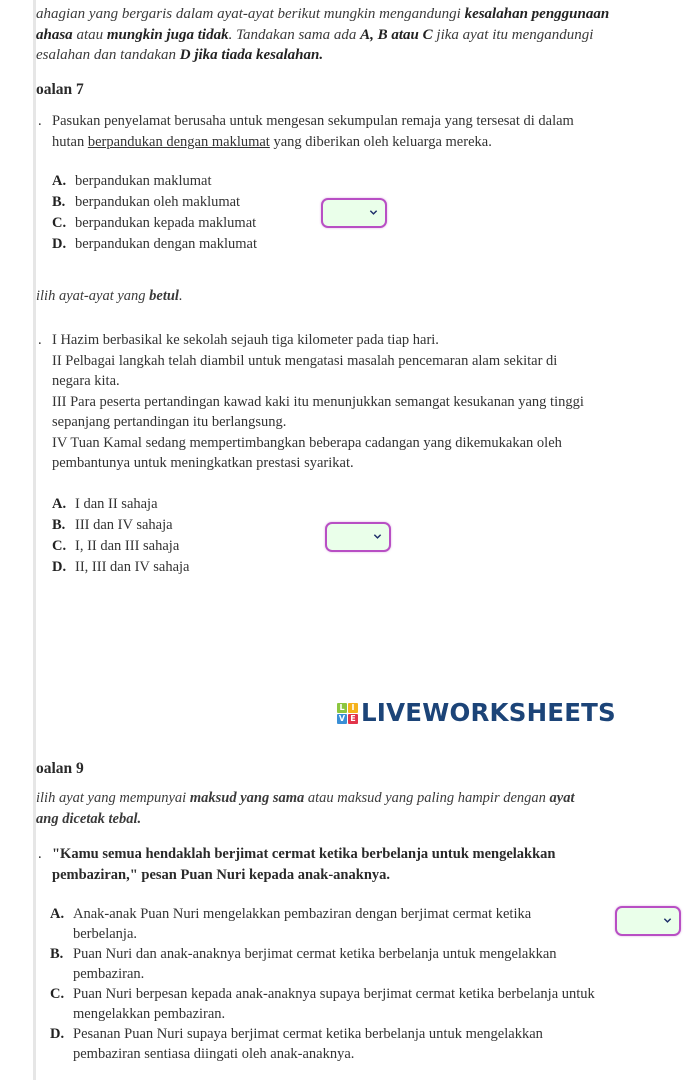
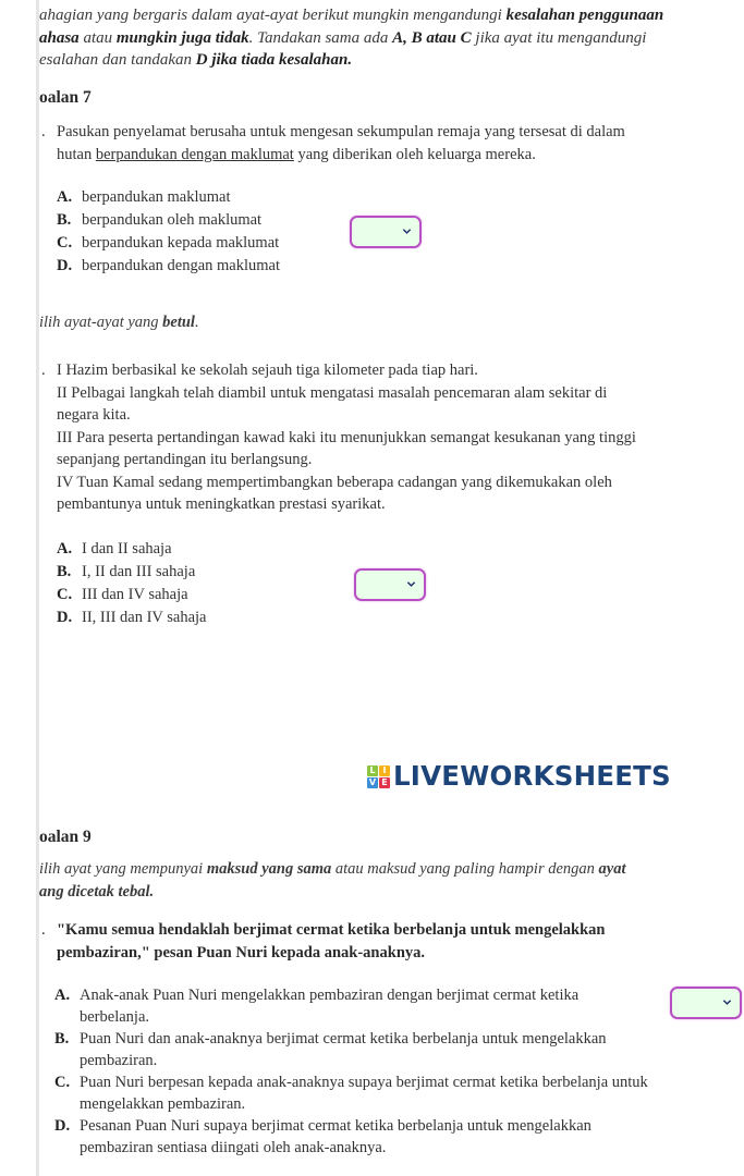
  ahagian yang bergaris dalam ayat-ayat berikut mungkin mengandungi kesalahan penggunaan
  ahasa atau mungkin juga tidak. Tandakan sama ada A, B atau C jika ayat itu mengandungi
  esalahan dan tandakan D jika tiada kesalahan.
  oalan 7
  .
  Pasukan penyelamat berusaha untuk mengesan sekumpulan remaja yang tersesat di dalam
  hutan berpandukan dengan maklumat yang diberikan oleh keluarga mereka.
  A.
  berpandukan maklumat
  B.
  berpandukan oleh maklumat
  C.
  berpandukan kepada maklumat
  D.
  berpandukan dengan maklumat
  ilih ayat-ayat yang betul.
  .
  I Hazim berbasikal ke sekolah sejauh tiga kilometer pada tiap hari.
  II Pelbagai langkah telah diambil untuk mengatasi masalah pencemaran alam sekitar di
  negara kita.
  III Para peserta pertandingan kawad kaki itu menunjukkan semangat kesukanan yang tinggi
  sepanjang pertandingan itu berlangsung.
  IV Tuan Kamal sedang mempertimbangkan beberapa cadangan yang dikemukakan oleh
  pembantunya untuk meningkatkan prestasi syarikat.
  A.
  I dan II sahaja
  B.
- III dan IV sahaja
+ I, II dan III sahaja
  C.
- I, II dan III sahaja
+ III dan IV sahaja
  D.
  II, III dan IV sahaja
  L
  I
  V
  E
  LIVEWORKSHEETS
  oalan 9
  ilih ayat yang mempunyai maksud yang sama atau maksud yang paling hampir dengan ayat
  ang dicetak tebal.
  .
  "Kamu semua hendaklah berjimat cermat ketika berbelanja untuk mengelakkan
  pembaziran," pesan Puan Nuri kepada anak-anaknya.
  A.
  Anak-anak Puan Nuri mengelakkan pembaziran dengan berjimat cermat ketika
  berbelanja.
  B.
  Puan Nuri dan anak-anaknya berjimat cermat ketika berbelanja untuk mengelakkan
  pembaziran.
  C.
  Puan Nuri berpesan kepada anak-anaknya supaya berjimat cermat ketika berbelanja untuk
  mengelakkan pembaziran.
  D.
  Pesanan Puan Nuri supaya berjimat cermat ketika berbelanja untuk mengelakkan
  pembaziran sentiasa diingati oleh anak-anaknya.
